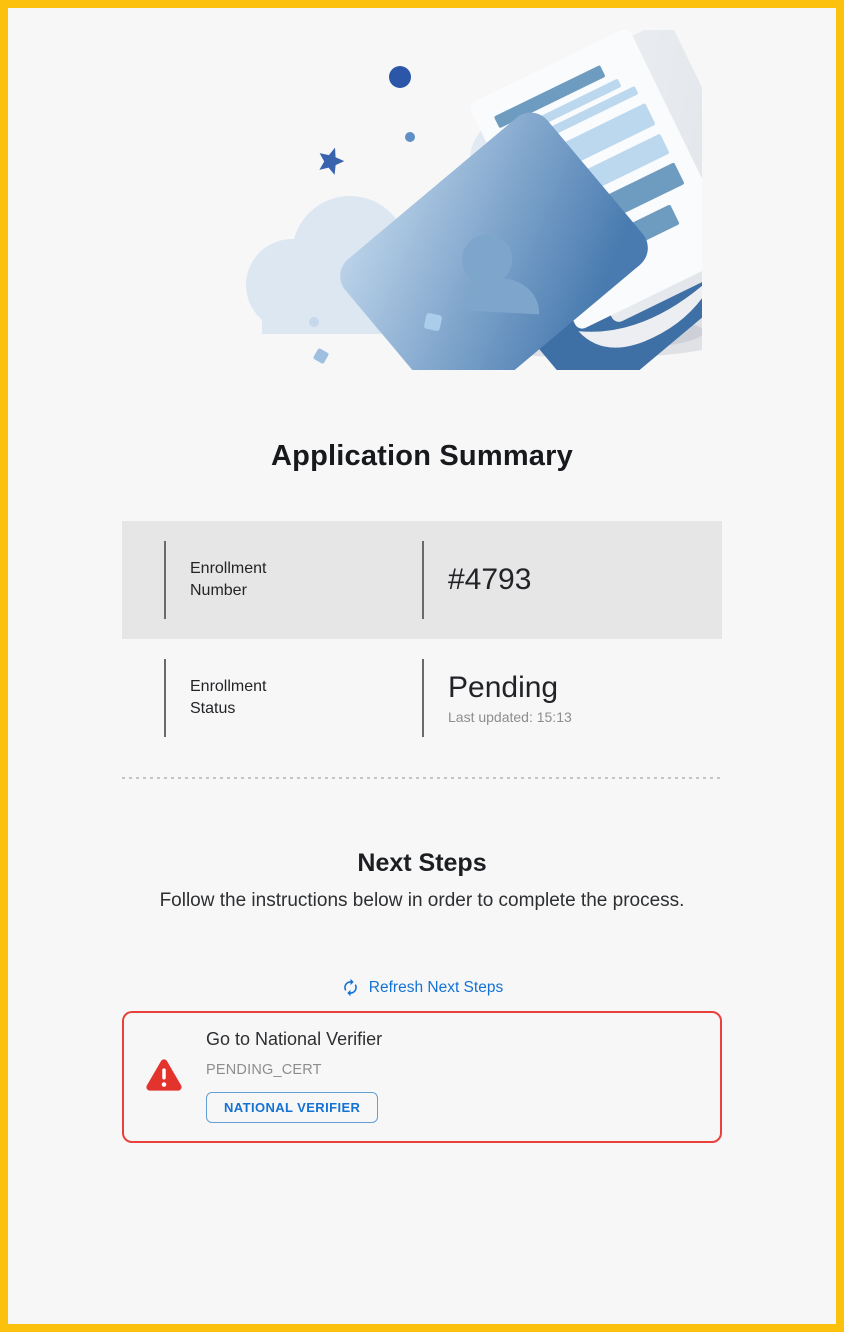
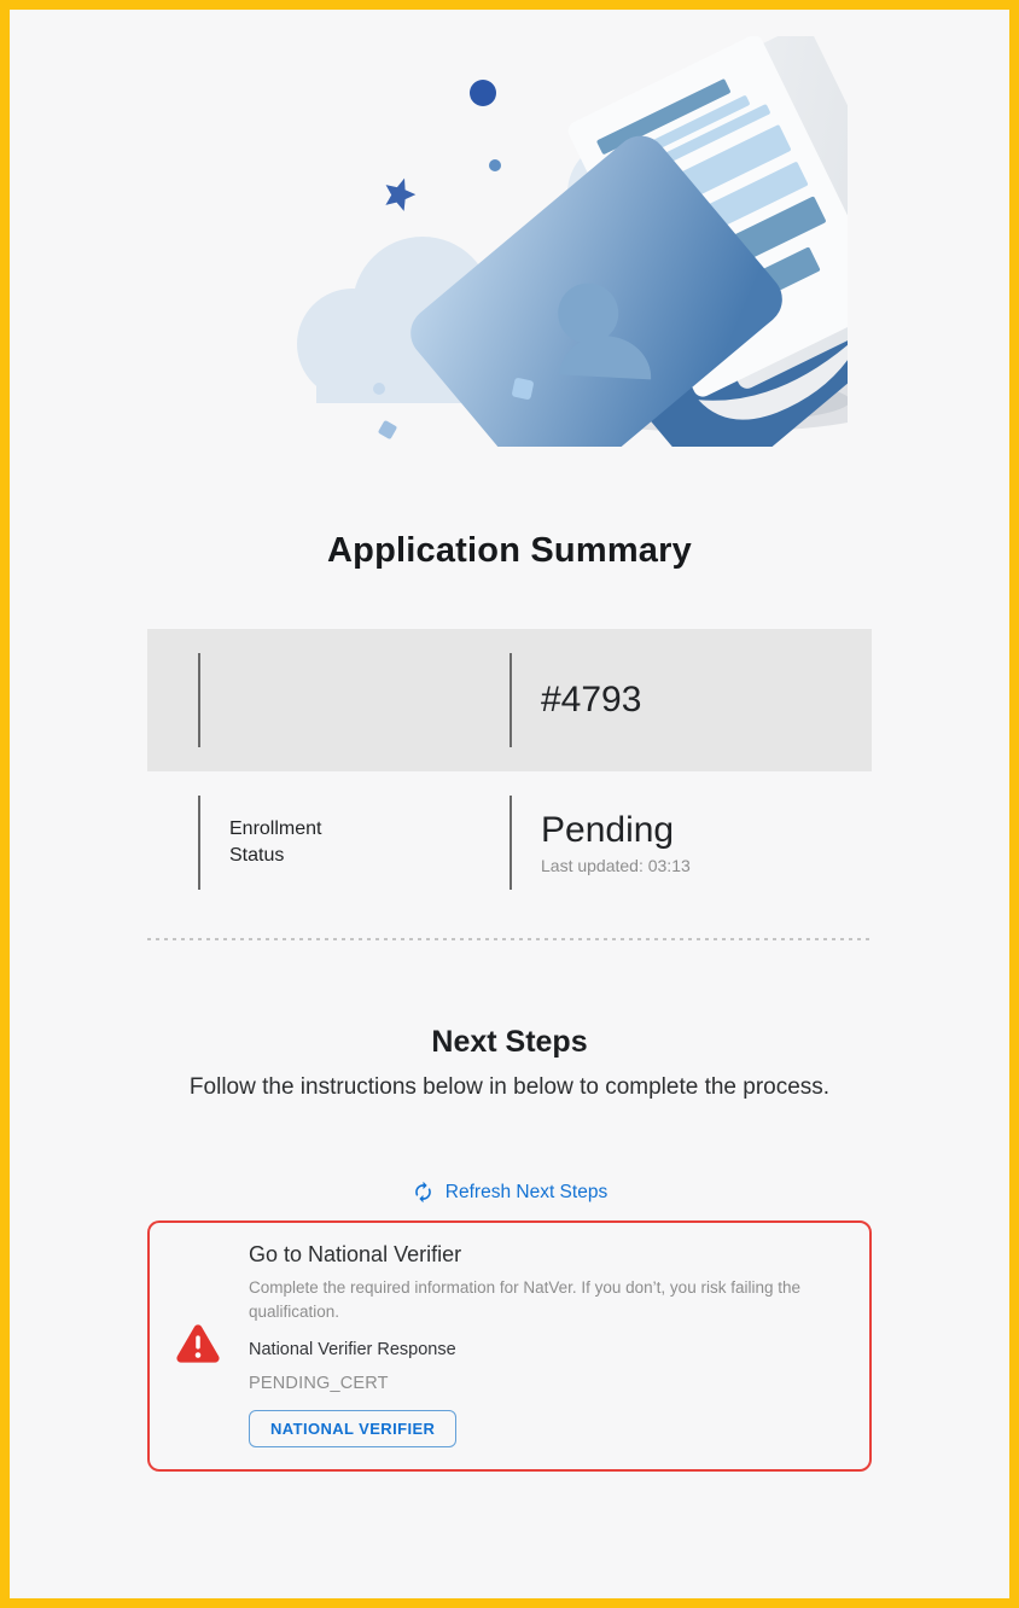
  Application Summary
- Enrollment Number
  #4793
  Enrollment Status
  Pending
- Last updated: 15:13
+ Last updated: 03:13
  Next Steps
- Follow the instructions below in order to complete the process.
+ Follow the instructions below in below to complete the process.
  Refresh Next Steps
  Go to National Verifier
+ Complete the required information for NatVer. If you don’t, you risk failing the qualification.
+ National Verifier Response
  PENDING_CERT
  NATIONAL VERIFIER
